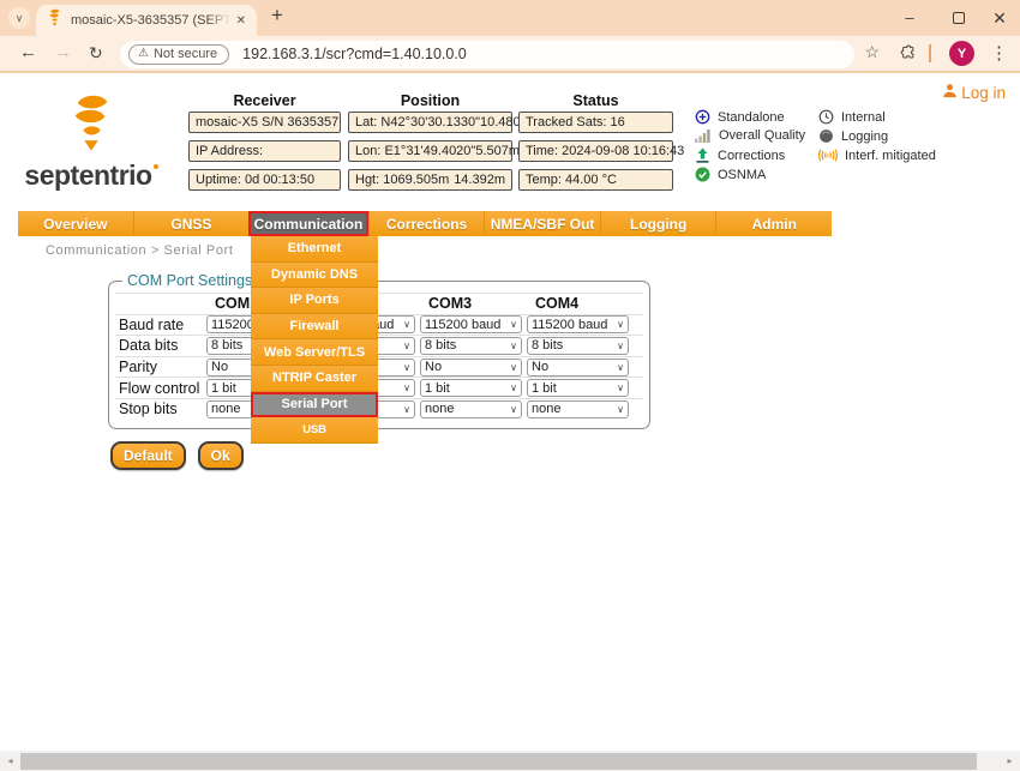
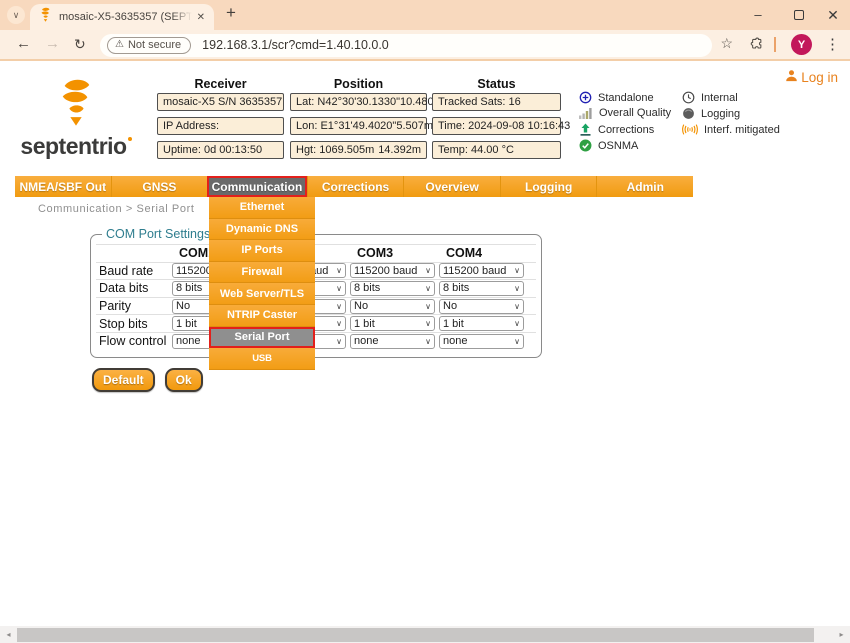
  ∨
  mosaic-X5-3635357 (SEPT
  ✕
  +
  –
  ✕
  ←
  →
  ↻
  ⚠
  Not secure
  192.168.3.1/scr?cmd=1.40.10.0.0
  ☆
  Y
  ⋮
  Log in
  septentrio
  Receiver
  Position
  Status
  mosaic-X5 S/N 3635357
  IP Address:
  Uptime: 0d 00:13:50
  Lat: N42°30'30.1330"
  10.480
  Lon: E1°31'49.4020"
  5.507m
  Hgt: 1069.505m
  14.392m
  Tracked Sats: 16
  Time: 2024-09-08 10:16:43
  Temp: 44.00 °C
  Standalone
  Overall Quality
  Corrections
  OSNMA
  Internal
  Logging
  Interf. mitigated
- Overview
+ NMEA/SBF Out
  GNSS
  Communication
  Corrections
- NMEA/SBF Out
+ Overview
  Logging
  Admin
  Communication > Serial Port
  Ethernet
  Dynamic DNS
  IP Ports
  Firewall
  Web Server/TLS
  NTRIP Caster
  Serial Port
  USB
  COM Port Settings
  COM
  COM3
  COM4
  Baud rate
  ∨
  115200 baud
  ∨
  115200 baud
  ∨
  Data bits
  8 bits
  ∨
  8 bits
  ∨
  8 bits
  ∨
  Parity
  No
  ∨
  No
  ∨
  No
  ∨
- Flow control
+ Stop bits
  1 bit
  ∨
  1 bit
  ∨
  1 bit
  ∨
- Stop bits
+ Flow control
  none
  ∨
  none
  ∨
  none
  ∨
  Default
  Ok
  ◂
  ▸
